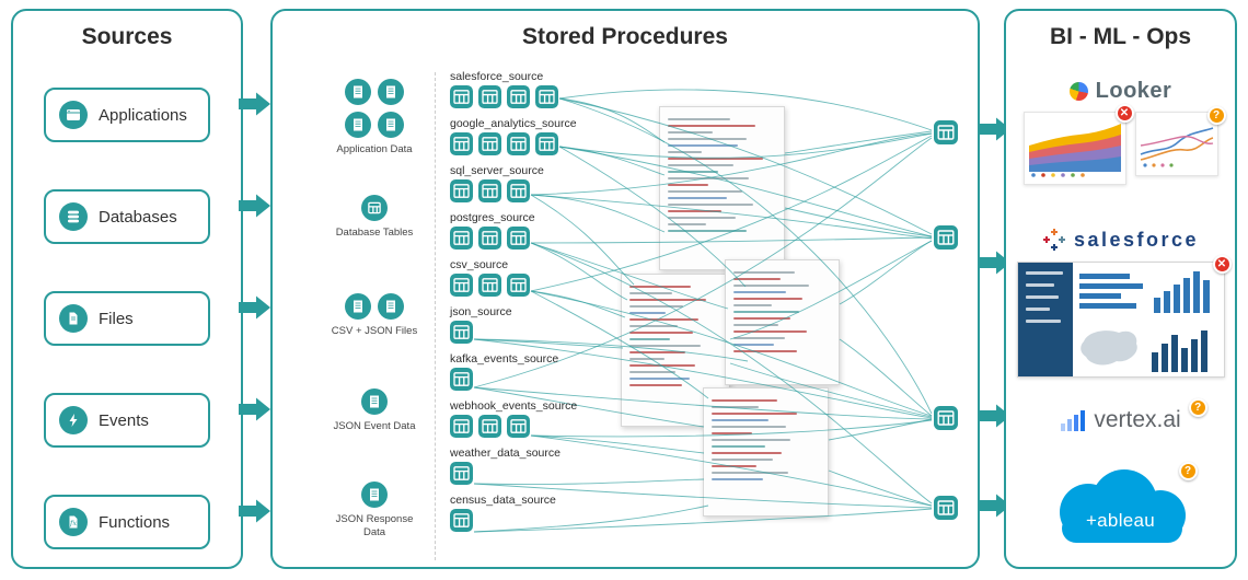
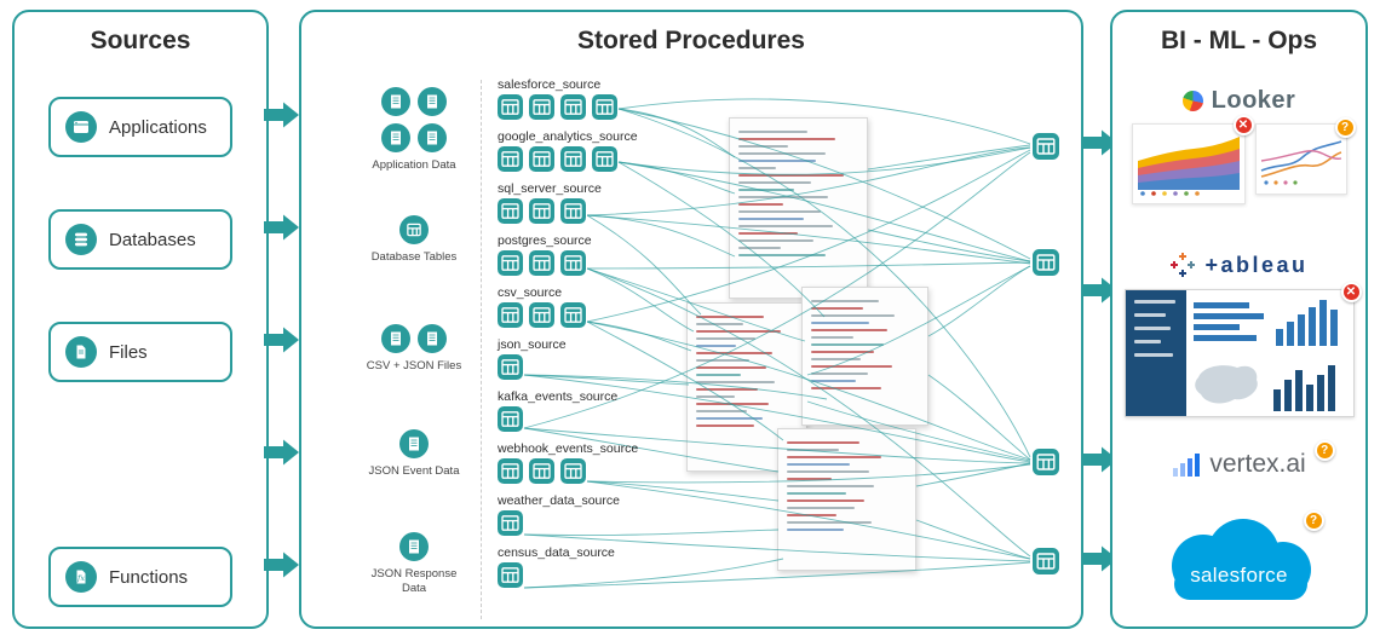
  Sources
  Applications
  Databases
  Files
- Events
  fx
  Functions
  Stored Procedures
  Application Data
  Database Tables
  CSV + JSON Files
  JSON Event Data
  JSON Response Data
  salesforce_source
  google_analytics_source
  sql_server_source
  postgres_source
  csv_source
  json_source
  kafka_events_source
  webhook_events_source
  weather_data_source
  census_data_source
  BI - ML - Ops
  Looker
  ✕
  ?
- salesforce
+ +ableau
  ✕
  vertex.ai
  ?
- +ableau
+ salesforce
  ?
